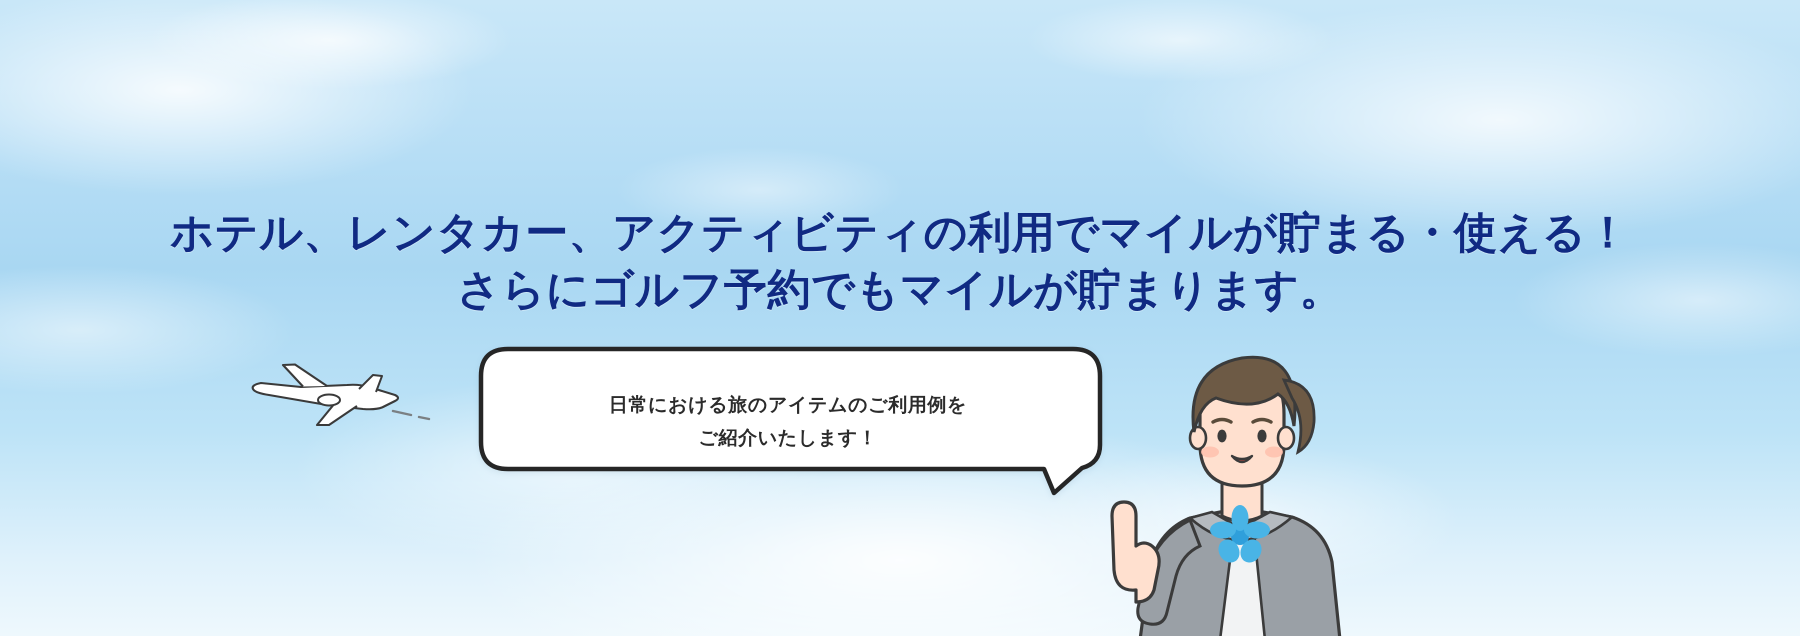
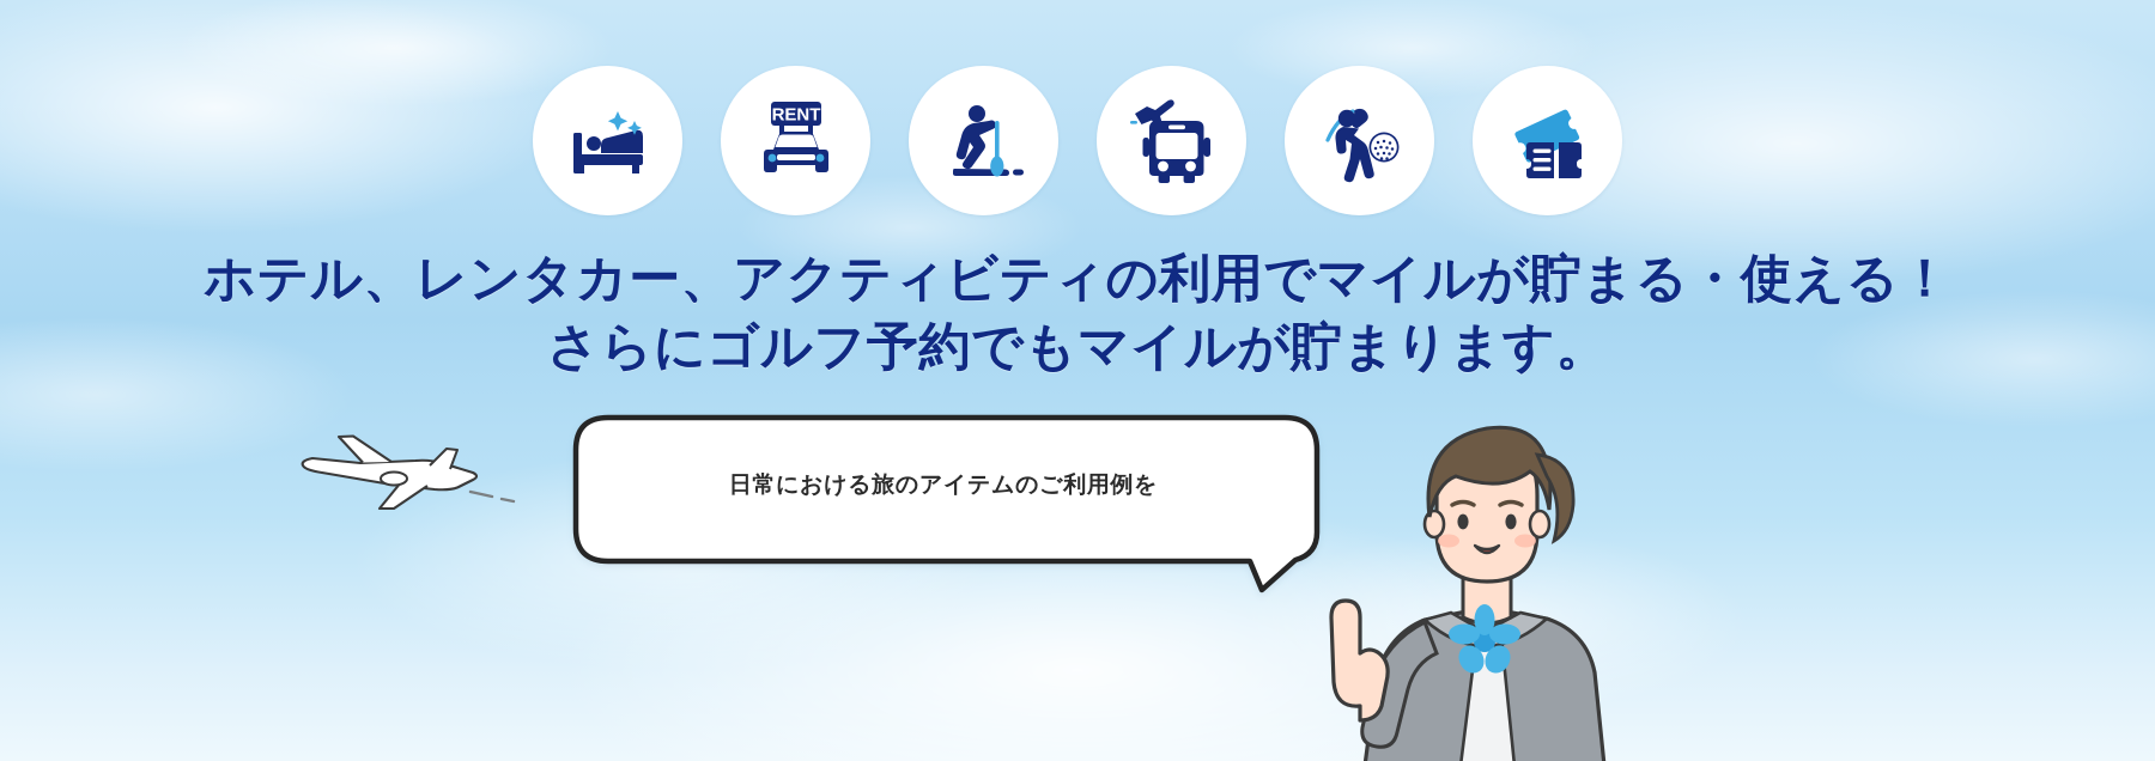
+ RENT
  ホテル、レンタカー、アクティビティの利用でマイルが貯まる・使える！
  さらにゴルフ予約でもマイルが貯まります。
  日常における旅のアイテムのご利用例を
- ご紹介いたします！
